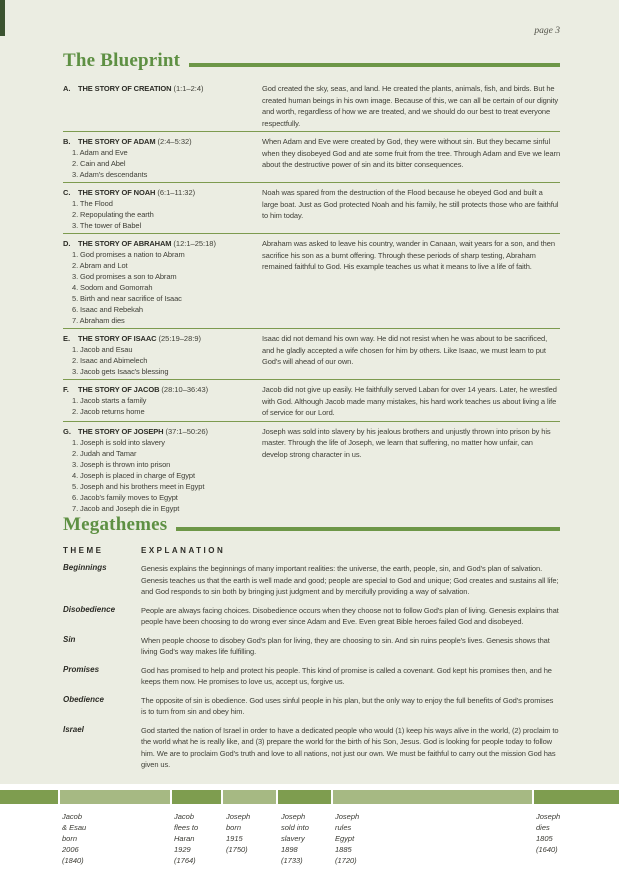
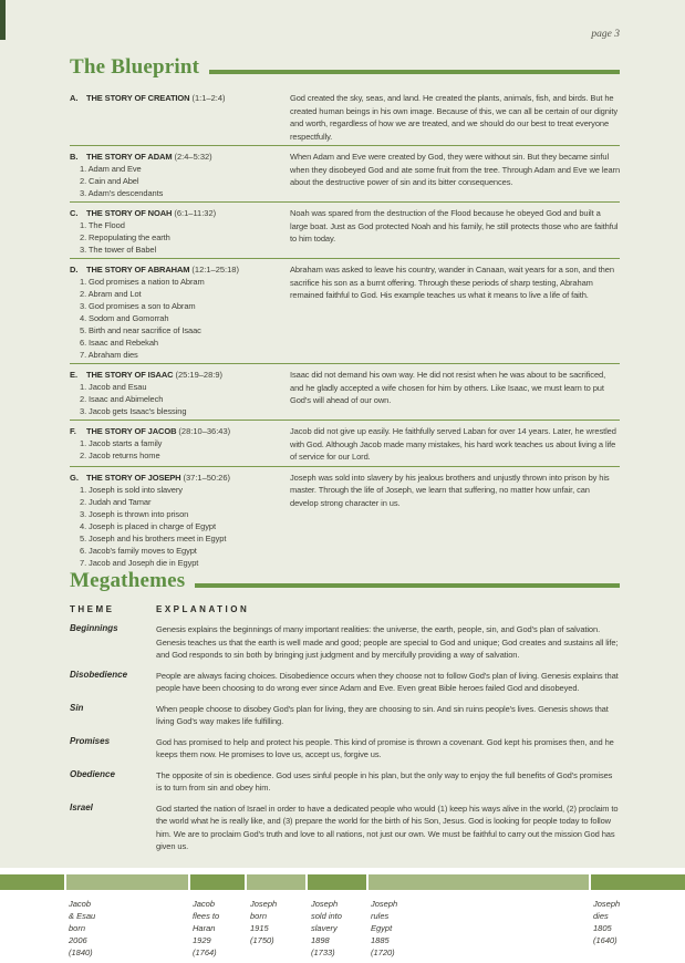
  page 3
  The Blueprint
  A. THE STORY OF CREATION (1:1–2:4)
  God created the sky, seas, and land. He created the plants, animals, fish, and birds. But he created human beings in his own image. Because of this, we can all be certain of our dignity and worth, regardless of how we are treated, and we should do our best to treat everyone respectfully.
  B. THE STORY OF ADAM (2:4–5:32)
  1. Adam and Eve
  2. Cain and Abel
  3. Adam's descendants
  When Adam and Eve were created by God, they were without sin. But they became sinful when they disobeyed God and ate some fruit from the tree. Through Adam and Eve we learn about the destructive power of sin and its bitter consequences.
  C. THE STORY OF NOAH (6:1–11:32)
  1. The Flood
  2. Repopulating the earth
  3. The tower of Babel
  Noah was spared from the destruction of the Flood because he obeyed God and built a large boat. Just as God protected Noah and his family, he still protects those who are faithful to him today.
  D. THE STORY OF ABRAHAM (12:1–25:18)
  1. God promises a nation to Abram
  2. Abram and Lot
  3. God promises a son to Abram
  4. Sodom and Gomorrah
  5. Birth and near sacrifice of Isaac
  6. Isaac and Rebekah
  7. Abraham dies
  Abraham was asked to leave his country, wander in Canaan, wait years for a son, and then sacrifice his son as a burnt offering. Through these periods of sharp testing, Abraham remained faithful to God. His example teaches us what it means to live a life of faith.
  E. THE STORY OF ISAAC (25:19–28:9)
  1. Jacob and Esau
  2. Isaac and Abimelech
  3. Jacob gets Isaac's blessing
  Isaac did not demand his own way. He did not resist when he was about to be sacrificed, and he gladly accepted a wife chosen for him by others. Like Isaac, we must learn to put God's will ahead of our own.
  F. THE STORY OF JACOB (28:10–36:43)
  1. Jacob starts a family
  2. Jacob returns home
  Jacob did not give up easily. He faithfully served Laban for over 14 years. Later, he wrestled with God. Although Jacob made many mistakes, his hard work teaches us about living a life of service for our Lord.
  G. THE STORY OF JOSEPH (37:1–50:26)
  1. Joseph is sold into slavery
  2. Judah and Tamar
  3. Joseph is thrown into prison
  4. Joseph is placed in charge of Egypt
  5. Joseph and his brothers meet in Egypt
  6. Jacob's family moves to Egypt
  7. Jacob and Joseph die in Egypt
  Joseph was sold into slavery by his jealous brothers and unjustly thrown into prison by his master. Through the life of Joseph, we learn that suffering, no matter how unfair, can develop strong character in us.
  Megathemes
  THEME
  EXPLANATION
  Beginnings
  Genesis explains the beginnings of many important realities: the universe, the earth, people, sin, and God's plan of salvation. Genesis teaches us that the earth is well made and good; people are special to God and unique; God creates and sustains all life; and God responds to sin both by bringing just judgment and by mercifully providing a way of salvation.
  Disobedience
  People are always facing choices. Disobedience occurs when they choose not to follow God's plan of living. Genesis explains that people have been choosing to do wrong ever since Adam and Eve. Even great Bible heroes failed God and disobeyed.
  Sin
  When people choose to disobey God's plan for living, they are choosing to sin. And sin ruins people's lives. Genesis shows that living God's way makes life fulfilling.
  Promises
- God has promised to help and protect his people. This kind of promise is called a covenant. God kept his promises then, and he keeps them now. He promises to love us, accept us, forgive us.
+ God has promised to help and protect his people. This kind of promise is thrown a covenant. God kept his promises then, and he keeps them now. He promises to love us, accept us, forgive us.
  Obedience
  The opposite of sin is obedience. God uses sinful people in his plan, but the only way to enjoy the full benefits of God's promises is to turn from sin and obey him.
  Israel
  God started the nation of Israel in order to have a dedicated people who would (1) keep his ways alive in the world, (2) proclaim to the world what he is really like, and (3) prepare the world for the birth of his Son, Jesus. God is looking for people today to follow him. We are to proclaim God's truth and love to all nations, not just our own. We must be faithful to carry out the mission God has given us.
  Jacob
  & Esau
  born
  2006
  (1840)
  Jacob
  flees to
  Haran
  1929
  (1764)
  Joseph
  born
  1915
  (1750)
  Joseph
  sold into
  slavery
  1898
  (1733)
  Joseph
  rules
  Egypt
  1885
  (1720)
  Joseph
  dies
  1805
  (1640)
